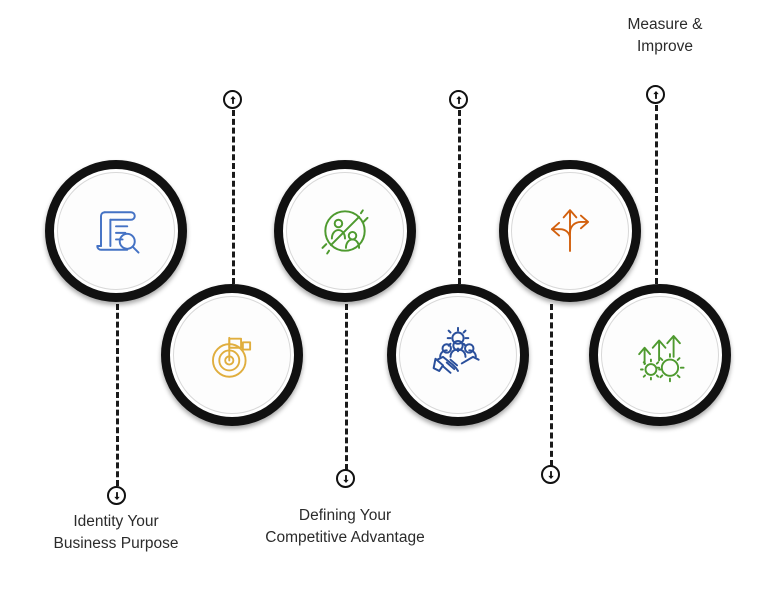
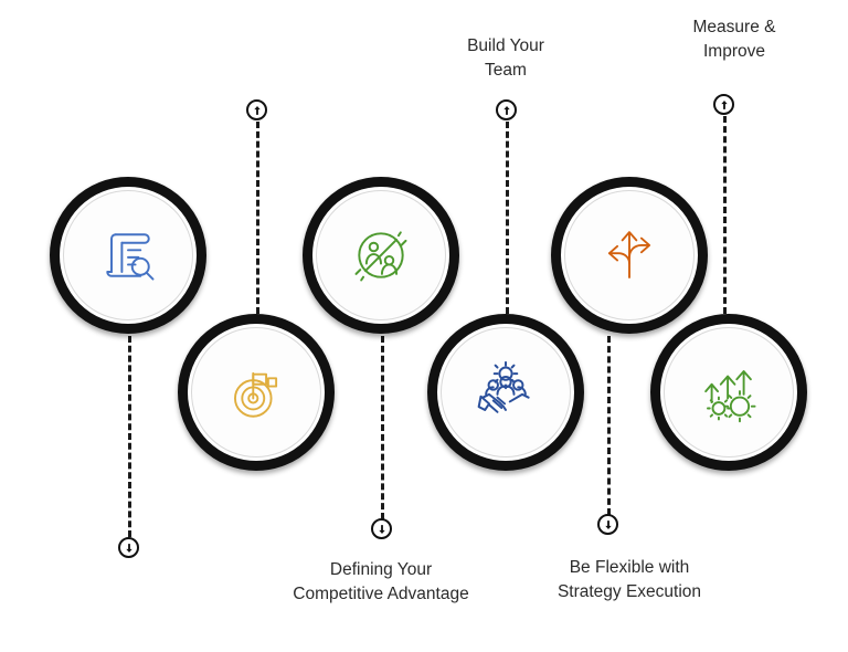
- Identity Your
- Business Purpose
  Defining Your
  Competitive Advantage
+ Build Your
+ Team
+ Be Flexible with
+ Strategy Execution
  Measure &
  Improve
